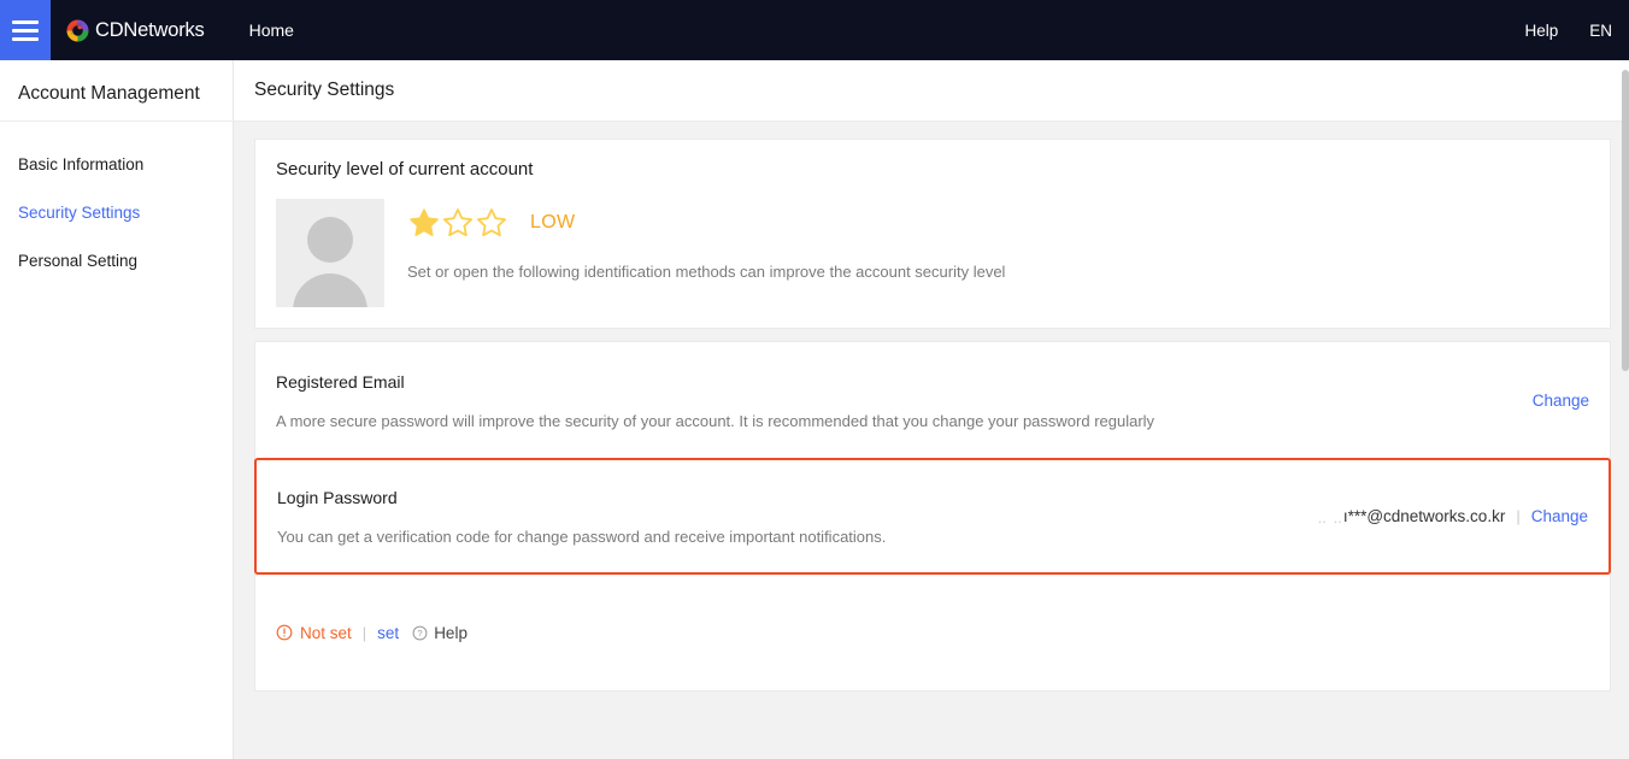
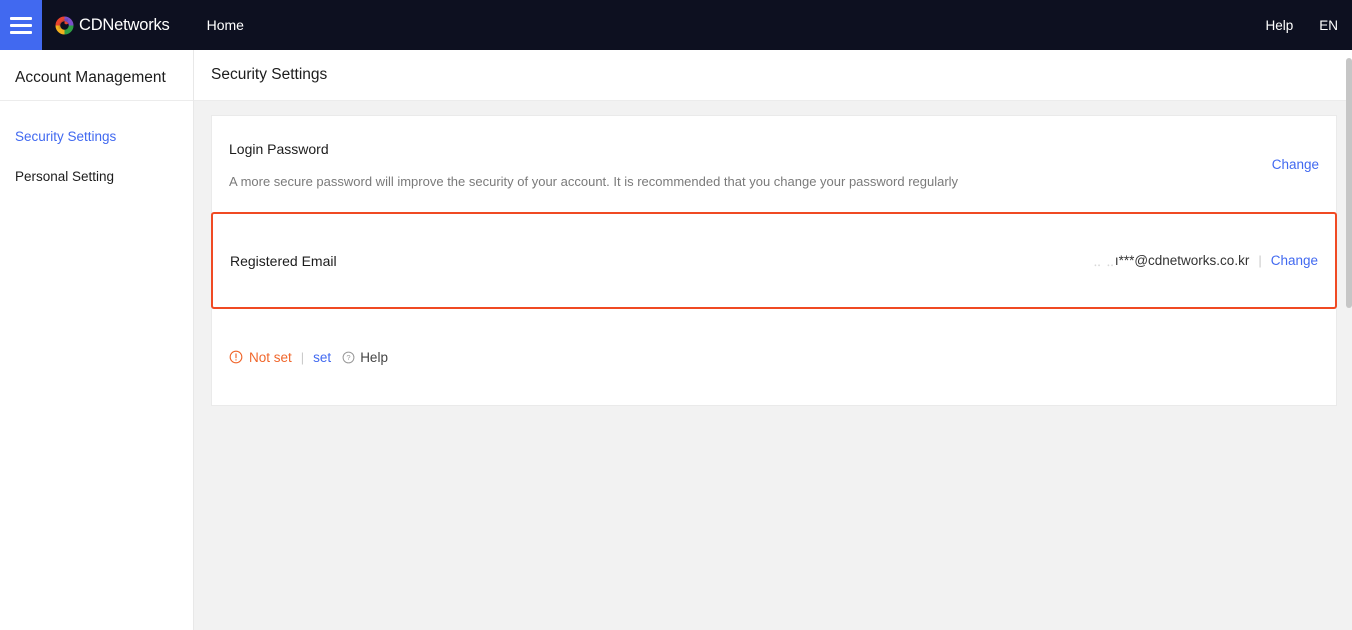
  CDNetworks
  Home
  Help
  EN
  Account Management
- Basic Information
  Security Settings
  Personal Setting
  Security Settings
- Security level of current account
- LOW
- Set or open the following identification methods can improve the account security level
- Registered Email
+ Login Password
  A more secure password will improve the security of your account. It is recommended that you change your password regularly
  Change
- Login Password
+ Registered Email
- You can get a verification code for change password and receive important notifications.
  ‥ ‥
  ı***@cdnetworks.co.kr
  |
  Change
  Not set
  |
  set
  ?
  Help
